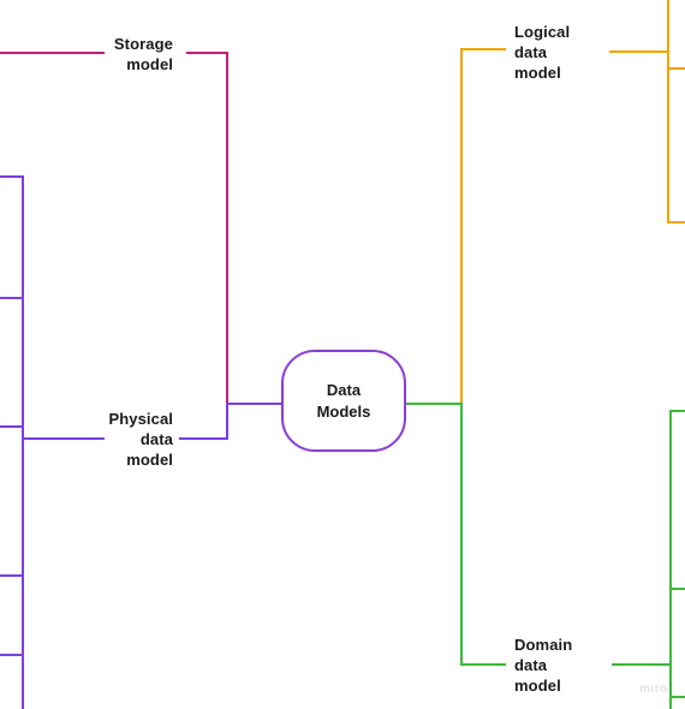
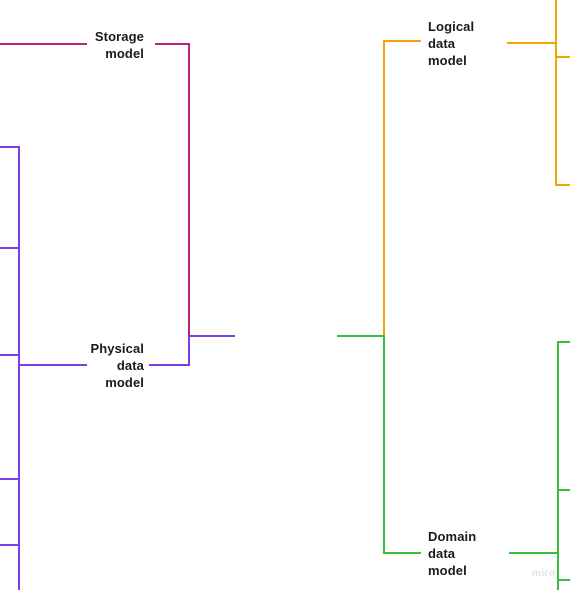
  Storage
  model
  Physical
  data
  model
  Logical
  data
  model
  Domain
  data
  model
- Data
- Models
  miro
